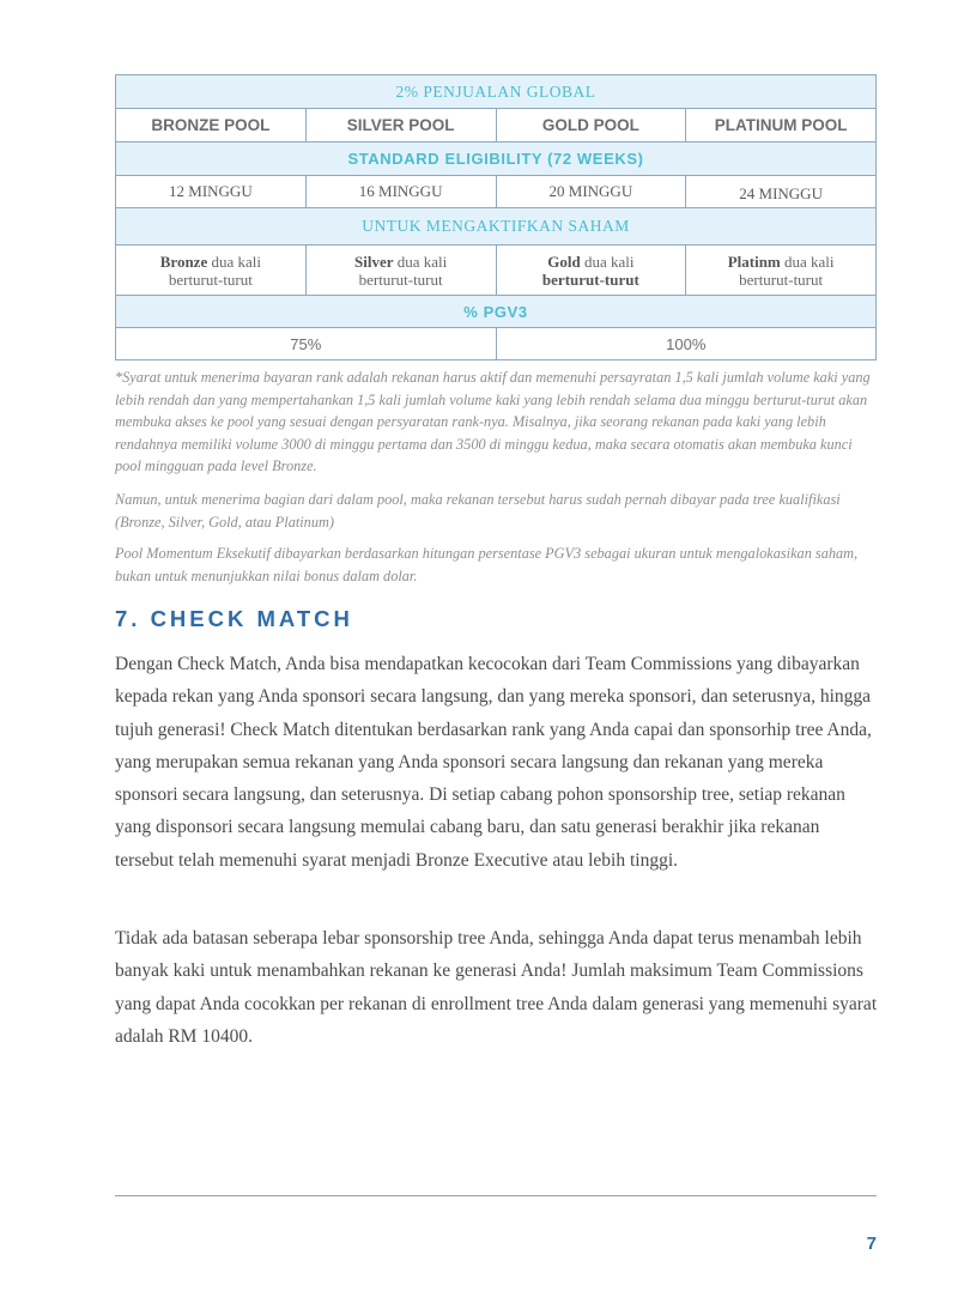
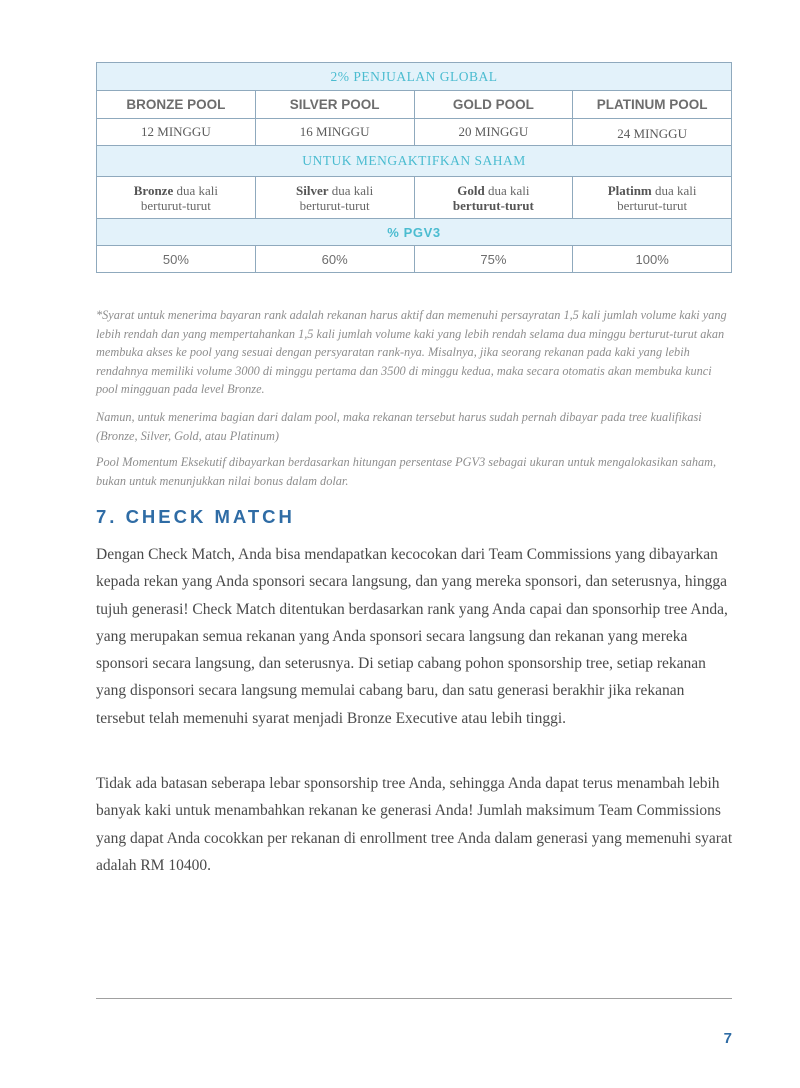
  2% PENJUALAN GLOBAL
  BRONZE POOL
  SILVER POOL
  GOLD POOL
  PLATINUM POOL
- STANDARD ELIGIBILITY (72 WEEKS)
  12 MINGGU
  16 MINGGU
  20 MINGGU
  24 MINGGU
  UNTUK MENGAKTIFKAN SAHAM
  Bronze dua kali
  berturut-turut
  Silver dua kali
  berturut-turut
  Gold dua kali
  berturut-turut
  Platinm dua kali
  berturut-turut
  % PGV3
+ 50%
+ 60%
  75%
  100%
  *Syarat untuk menerima bayaran rank adalah rekanan harus aktif dan memenuhi persayratan 1,5 kali jumlah volume kaki yang lebih rendah dan yang mempertahankan 1,5 kali jumlah volume kaki yang lebih rendah selama dua minggu berturut-turut akan membuka akses ke pool yang sesuai dengan persyaratan rank-nya. Misalnya, jika seorang rekanan pada kaki yang lebih rendahnya memiliki volume 3000 di minggu pertama dan 3500 di minggu kedua, maka secara otomatis akan membuka kunci pool mingguan pada level Bronze.
  Namun, untuk menerima bagian dari dalam pool, maka rekanan tersebut harus sudah pernah dibayar pada tree kualifikasi (Bronze, Silver, Gold, atau Platinum)
  Pool Momentum Eksekutif dibayarkan berdasarkan hitungan persentase PGV3 sebagai ukuran untuk mengalokasikan saham, bukan untuk menunjukkan nilai bonus dalam dolar.
  7. CHECK MATCH
  Dengan Check Match, Anda bisa mendapatkan kecocokan dari Team Commissions yang dibayarkan kepada rekan yang Anda sponsori secara langsung, dan yang mereka sponsori, dan seterusnya, hingga tujuh generasi! Check Match ditentukan berdasarkan rank yang Anda capai dan sponsorhip tree Anda, yang merupakan semua rekanan yang Anda sponsori secara langsung dan rekanan yang mereka sponsori secara langsung, dan seterusnya. Di setiap cabang pohon sponsorship tree, setiap rekanan yang disponsori secara langsung memulai cabang baru, dan satu generasi berakhir jika rekanan tersebut telah memenuhi syarat menjadi Bronze Executive atau lebih tinggi.
  Tidak ada batasan seberapa lebar sponsorship tree Anda, sehingga Anda dapat terus menambah lebih banyak kaki untuk menambahkan rekanan ke generasi Anda! Jumlah maksimum Team Commissions yang dapat Anda cocokkan per rekanan di enrollment tree Anda dalam generasi yang memenuhi syarat adalah RM 10400.
  7
